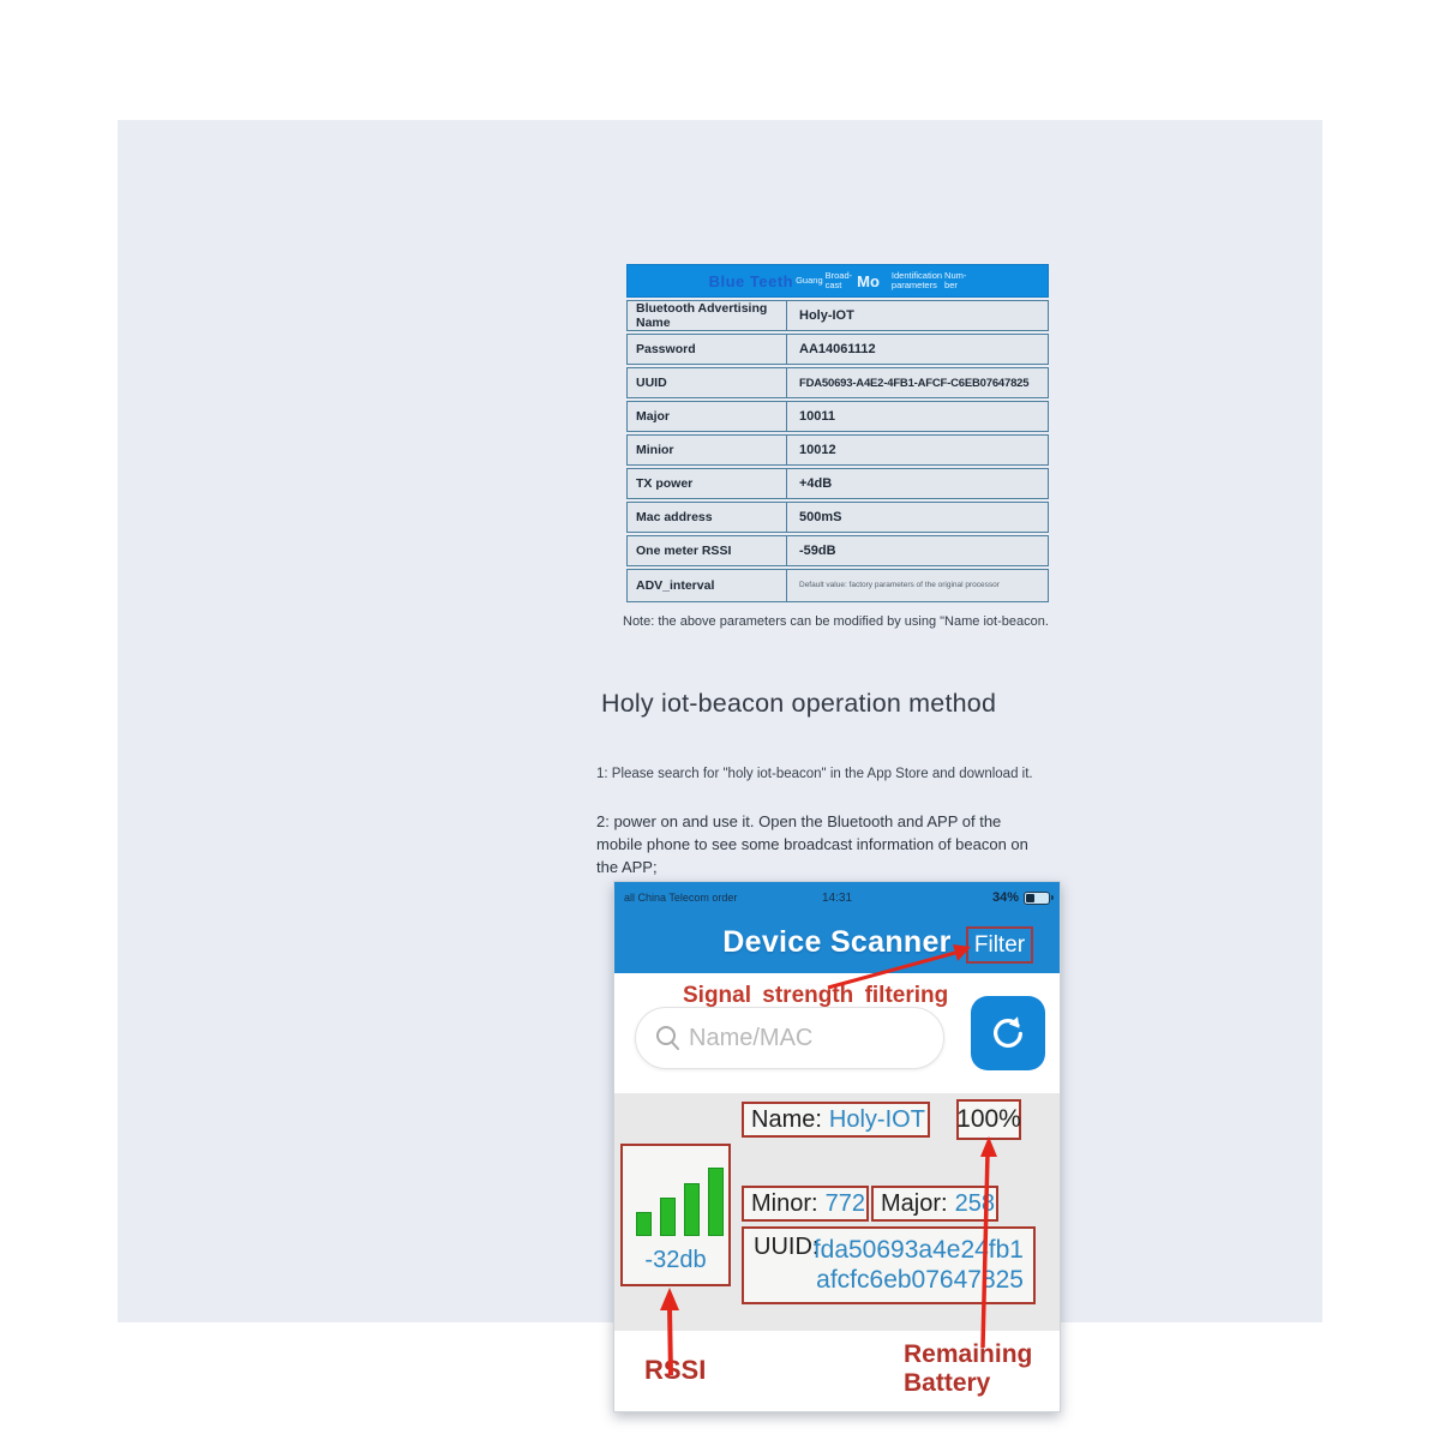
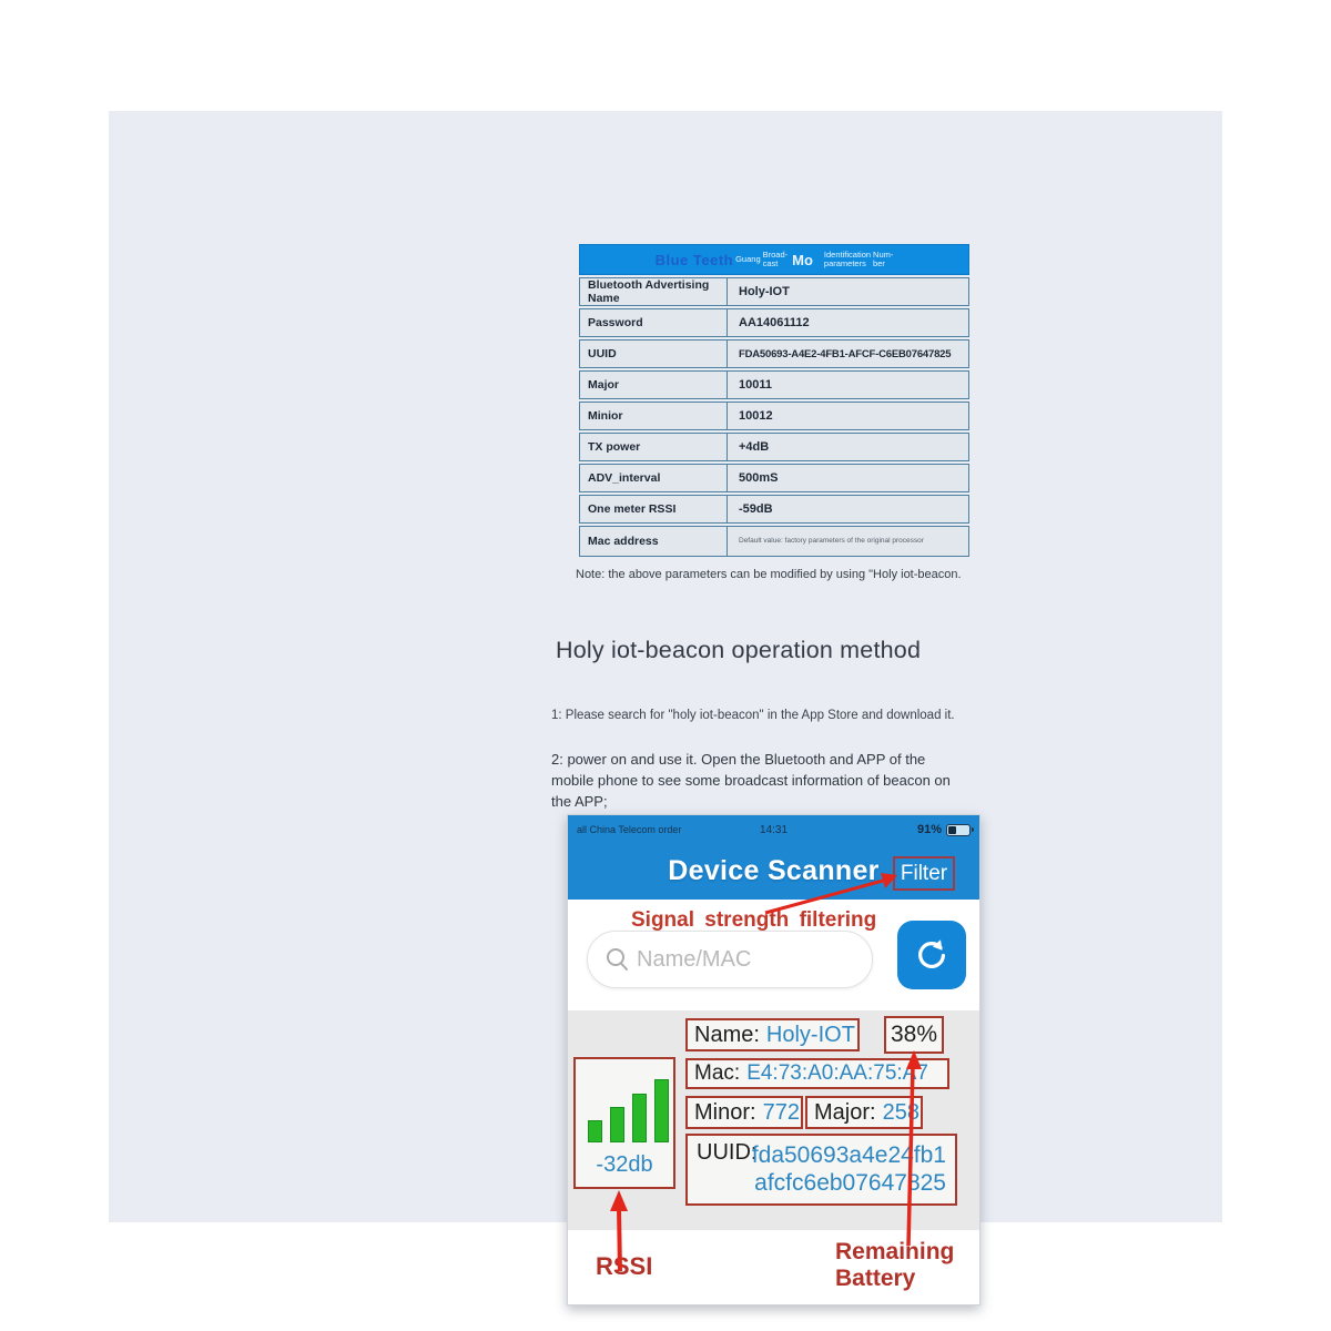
  Blue Teeth
  Guang
  Broad-
  cast
  Mo
  Identification
  parameters
  Num-
  ber
  Bluetooth Advertising Name
  Holy-IOT
  Password
  AA14061112
  UUID
  FDA50693-A4E2-4FB1-AFCF-C6EB07647825
  Major
  10011
  Minior
  10012
  TX power
  +4dB
- Mac address
+ ADV_interval
  500mS
  One meter RSSI
  -59dB
- ADV_interval
+ Mac address
- Note: the above parameters can be modified by using "Name iot-beacon.
+ Note: the above parameters can be modified by using "Holy iot-beacon.
  Holy iot-beacon operation method
  1: Please search for "holy iot-beacon" in the App Store and download it.
  2: power on and use it. Open the Bluetooth and APP of the mobile phone to see some broadcast information of beacon on the APP;
  all China Telecom order
  14:31
- 34%
+ 91%
  Device Scanner
  Filter
  Signal strength filtering
  Name/MAC
  -32db
  Name:
  Holy-IOT
- 100%
+ 38%
+ Mac:
+ E4:73:A0:AA:75:A7
  Minor:
  772
  Major:
  UUID:
  fda50693a4e24fb1
  afcfc6eb07647825
  RSI
  Remaining
  Battery
